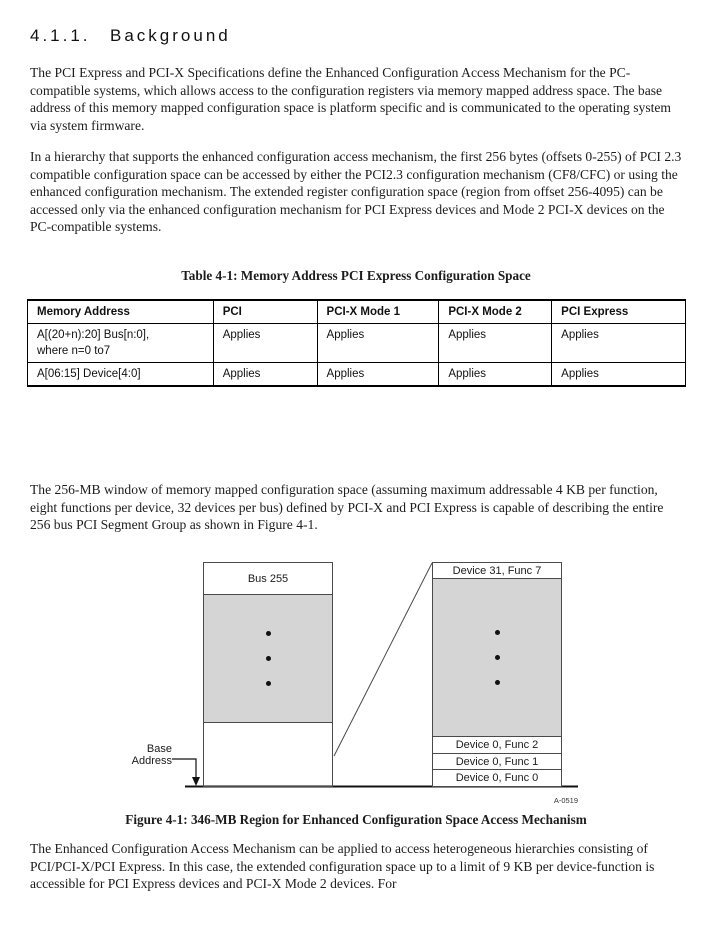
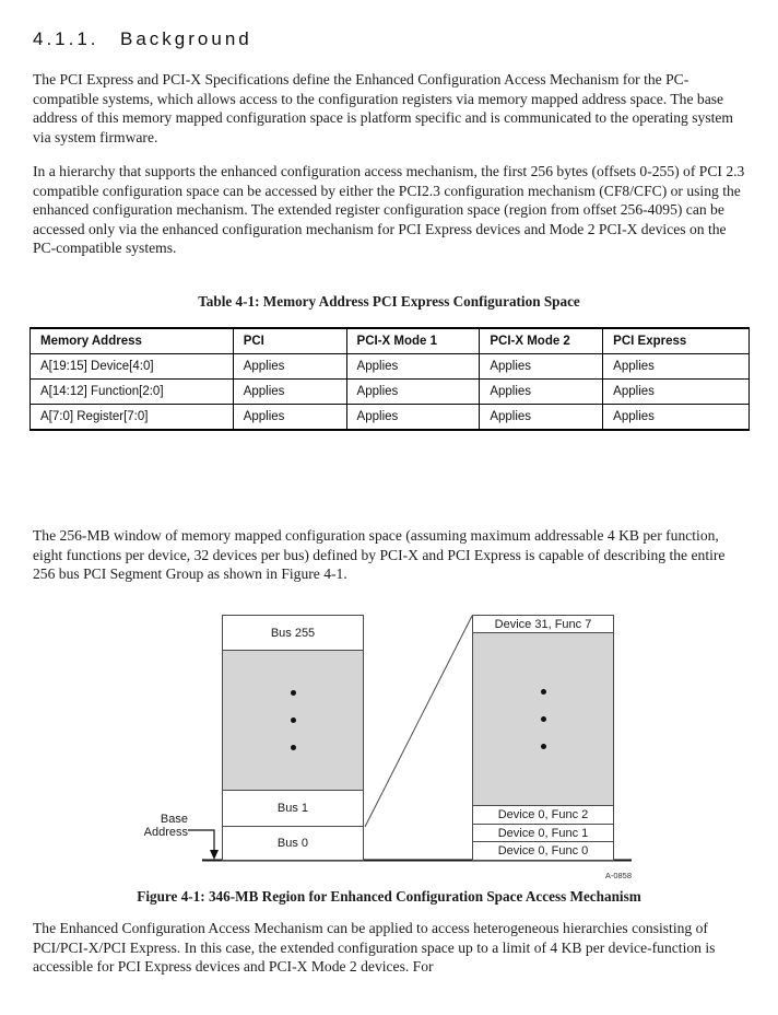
  4.1.1. Background
  The PCI Express and PCI-X Specifications define the Enhanced Configuration Access Mechanism for the PC-compatible systems, which allows access to the configuration registers via memory mapped address space. The base address of this memory mapped configuration space is platform specific and is communicated to the operating system via system firmware.
  In a hierarchy that supports the enhanced configuration access mechanism, the first 256 bytes (offsets 0-255) of PCI 2.3 compatible configuration space can be accessed by either the PCI2.3 configuration mechanism (CF8/CFC) or using the enhanced configuration mechanism. The extended register configuration space (region from offset 256-4095) can be accessed only via the enhanced configuration mechanism for PCI Express devices and Mode 2 PCI-X devices on the PC-compatible systems.
  Table 4-1: Memory Address PCI Express Configuration Space
  Memory Address	PCI	PCI-X Mode 1	PCI-X Mode 2	PCI Express
- A[(20+n):20] Bus[n:0], where n=0 to7	Applies	Applies	Applies	Applies
- A[06:15] Device[4:0]	Applies	Applies	Applies	Applies
+ A[19:15] Device[4:0]	Applies	Applies	Applies	Applies
+ A[14:12] Function[2:0]	Applies	Applies	Applies	Applies
+ A[7:0] Register[7:0]	Applies	Applies	Applies	Applies
  The 256-MB window of memory mapped configuration space (assuming maximum addressable 4 KB per function, eight functions per device, 32 devices per bus) defined by PCI-X and PCI Express is capable of describing the entire 256 bus PCI Segment Group as shown in Figure 4-1.
  Bus 255
+ Bus 1
+ Bus 0
  Device 31, Func 7
  Device 0, Func 2
  Device 0, Func 1
  Device 0, Func 0
  Base
  Address
- A-0519
+ A-0858
  Figure 4-1: 346-MB Region for Enhanced Configuration Space Access Mechanism
- The Enhanced Configuration Access Mechanism can be applied to access heterogeneous hierarchies consisting of PCI/PCI-X/PCI Express. In this case, the extended configuration space up to a limit of 9 KB per device-function is accessible for PCI Express devices and PCI-X Mode 2 devices. For
+ The Enhanced Configuration Access Mechanism can be applied to access heterogeneous hierarchies consisting of PCI/PCI-X/PCI Express. In this case, the extended configuration space up to a limit of 4 KB per device-function is accessible for PCI Express devices and PCI-X Mode 2 devices. For
